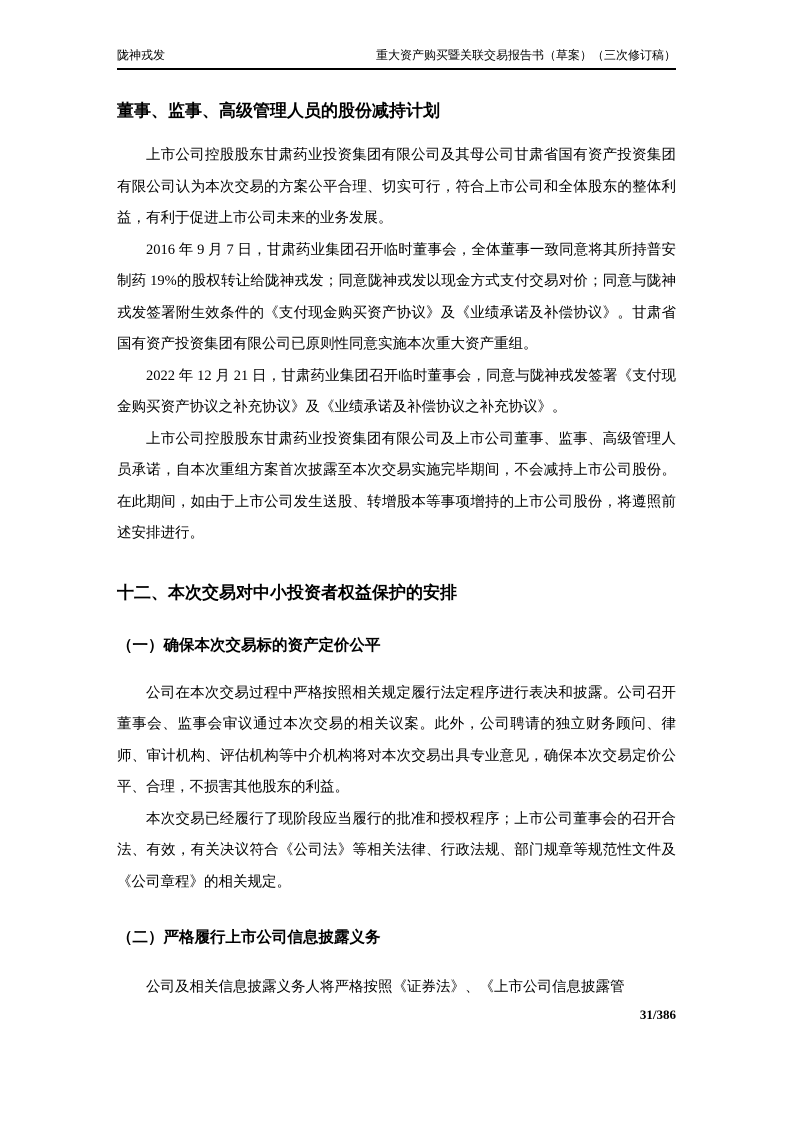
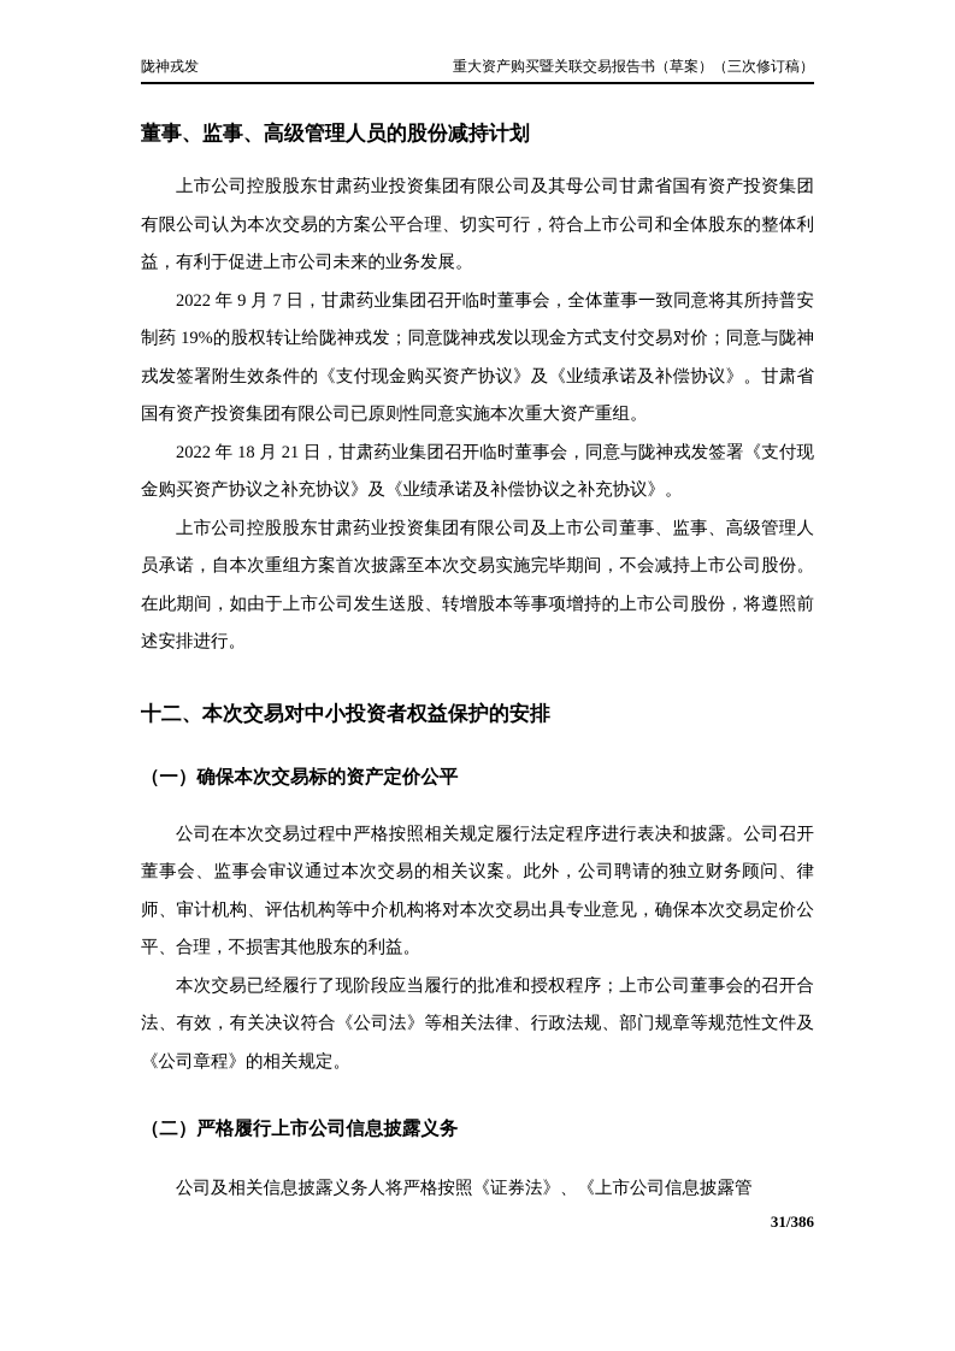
  陇神戎发
  重大资产购买暨关联交易报告书（草案）（三次修订稿）
  董事、监事、高级管理人员的股份减持计划
  上市公司控股股东甘肃药业投资集团有限公司及其母公司甘肃省国有资产投资集团有限公司认为本次交易的方案公平合理、切实可行，符合上市公司和全体股东的整体利益，有利于促进上市公司未来的业务发展。
- 2016 年 9 月 7 日，甘肃药业集团召开临时董事会，全体董事一致同意将其所持普安制药 19%的股权转让给陇神戎发；同意陇神戎发以现金方式支付交易对价；同意与陇神戎发签署附生效条件的《支付现金购买资产协议》及《业绩承诺及补偿协议》。甘肃省国有资产投资集团有限公司已原则性同意实施本次重大资产重组。
+ 2022 年 9 月 7 日，甘肃药业集团召开临时董事会，全体董事一致同意将其所持普安制药 19%的股权转让给陇神戎发；同意陇神戎发以现金方式支付交易对价；同意与陇神戎发签署附生效条件的《支付现金购买资产协议》及《业绩承诺及补偿协议》。甘肃省国有资产投资集团有限公司已原则性同意实施本次重大资产重组。
- 2022 年 12 月 21 日，甘肃药业集团召开临时董事会，同意与陇神戎发签署《支付现金购买资产协议之补充协议》及《业绩承诺及补偿协议之补充协议》。
+ 2022 年 18 月 21 日，甘肃药业集团召开临时董事会，同意与陇神戎发签署《支付现金购买资产协议之补充协议》及《业绩承诺及补偿协议之补充协议》。
  上市公司控股股东甘肃药业投资集团有限公司及上市公司董事、监事、高级管理人员承诺，自本次重组方案首次披露至本次交易实施完毕期间，不会减持上市公司股份。在此期间，如由于上市公司发生送股、转增股本等事项增持的上市公司股份，将遵照前述安排进行。
  十二、本次交易对中小投资者权益保护的安排
  （一）确保本次交易标的资产定价公平
  公司在本次交易过程中严格按照相关规定履行法定程序进行表决和披露。公司召开董事会、监事会审议通过本次交易的相关议案。此外，公司聘请的独立财务顾问、律师、审计机构、评估机构等中介机构将对本次交易出具专业意见，确保本次交易定价公平、合理，不损害其他股东的利益。
  本次交易已经履行了现阶段应当履行的批准和授权程序；上市公司董事会的召开合法、有效，有关决议符合《公司法》等相关法律、行政法规、部门规章等规范性文件及《公司章程》的相关规定。
  （二）严格履行上市公司信息披露义务
  公司及相关信息披露义务人将严格按照《证券法》、《上市公司信息披露管
  31/386
